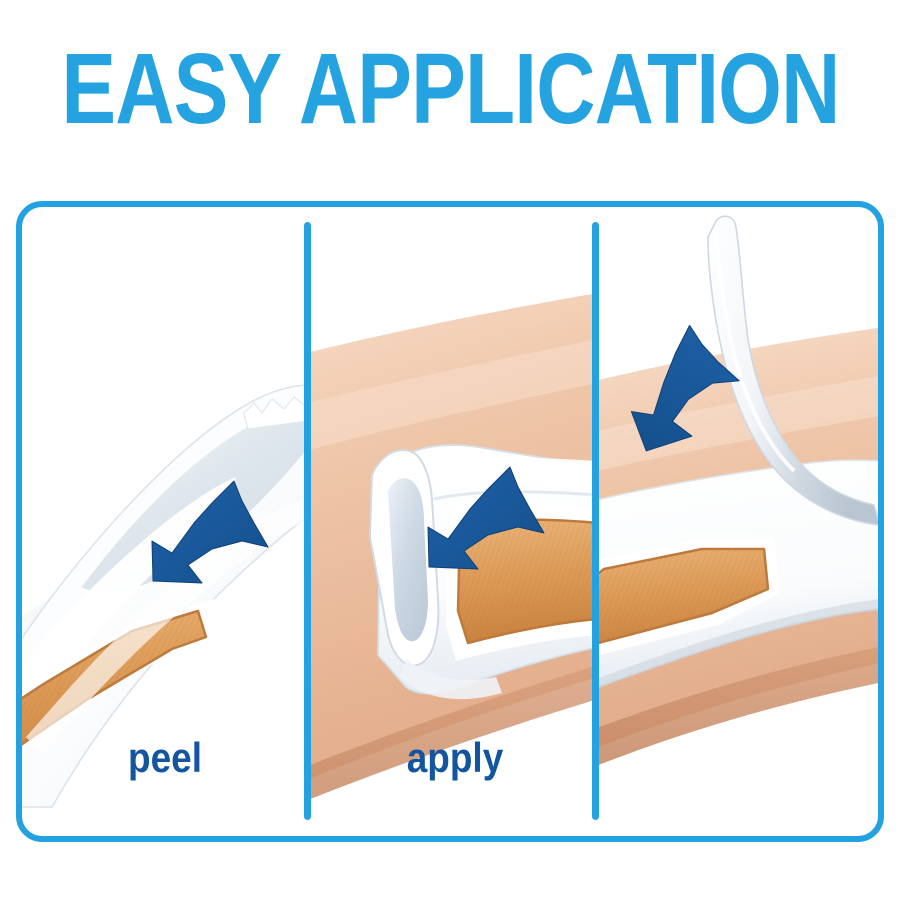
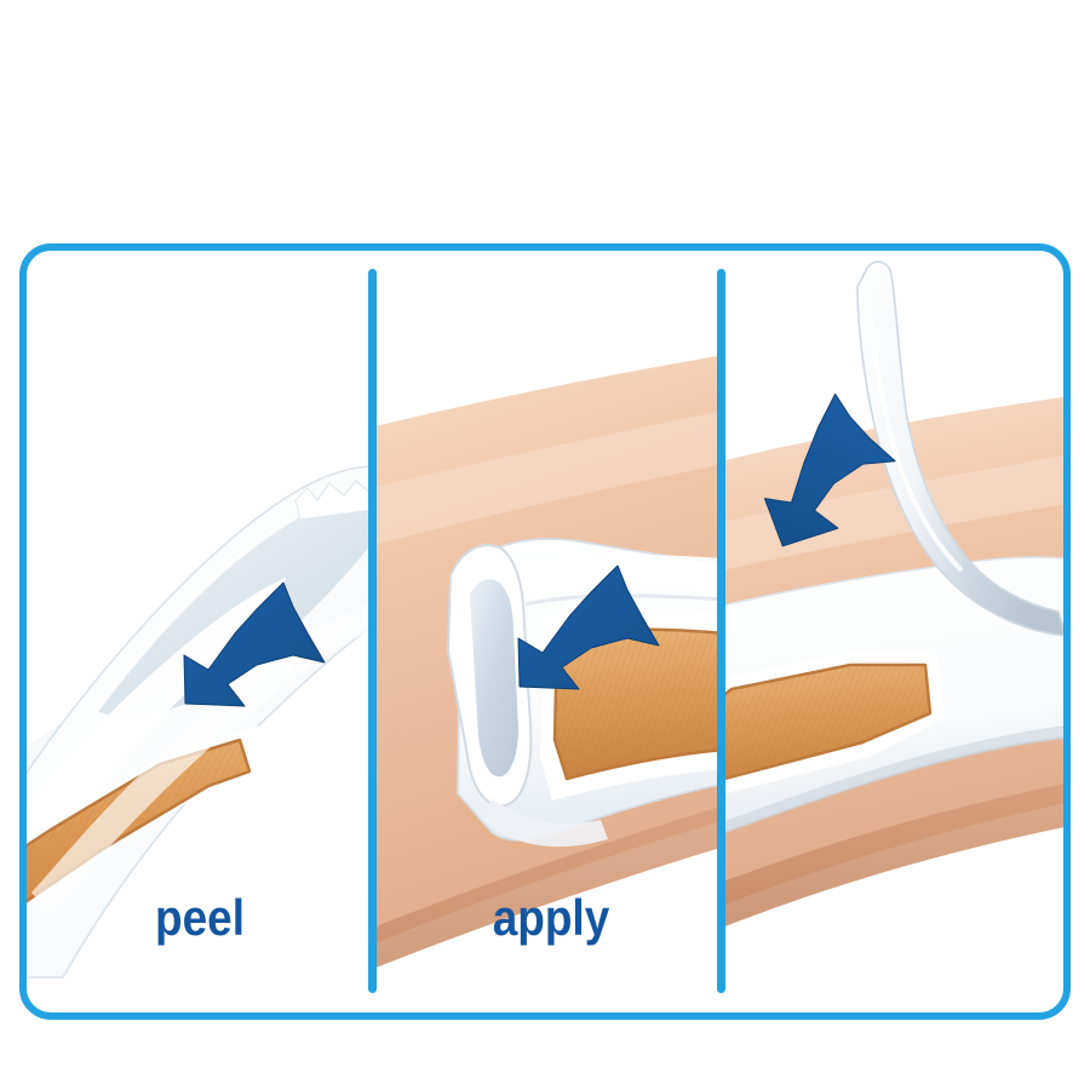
- EASY APPLICATION
  peel
  apply
